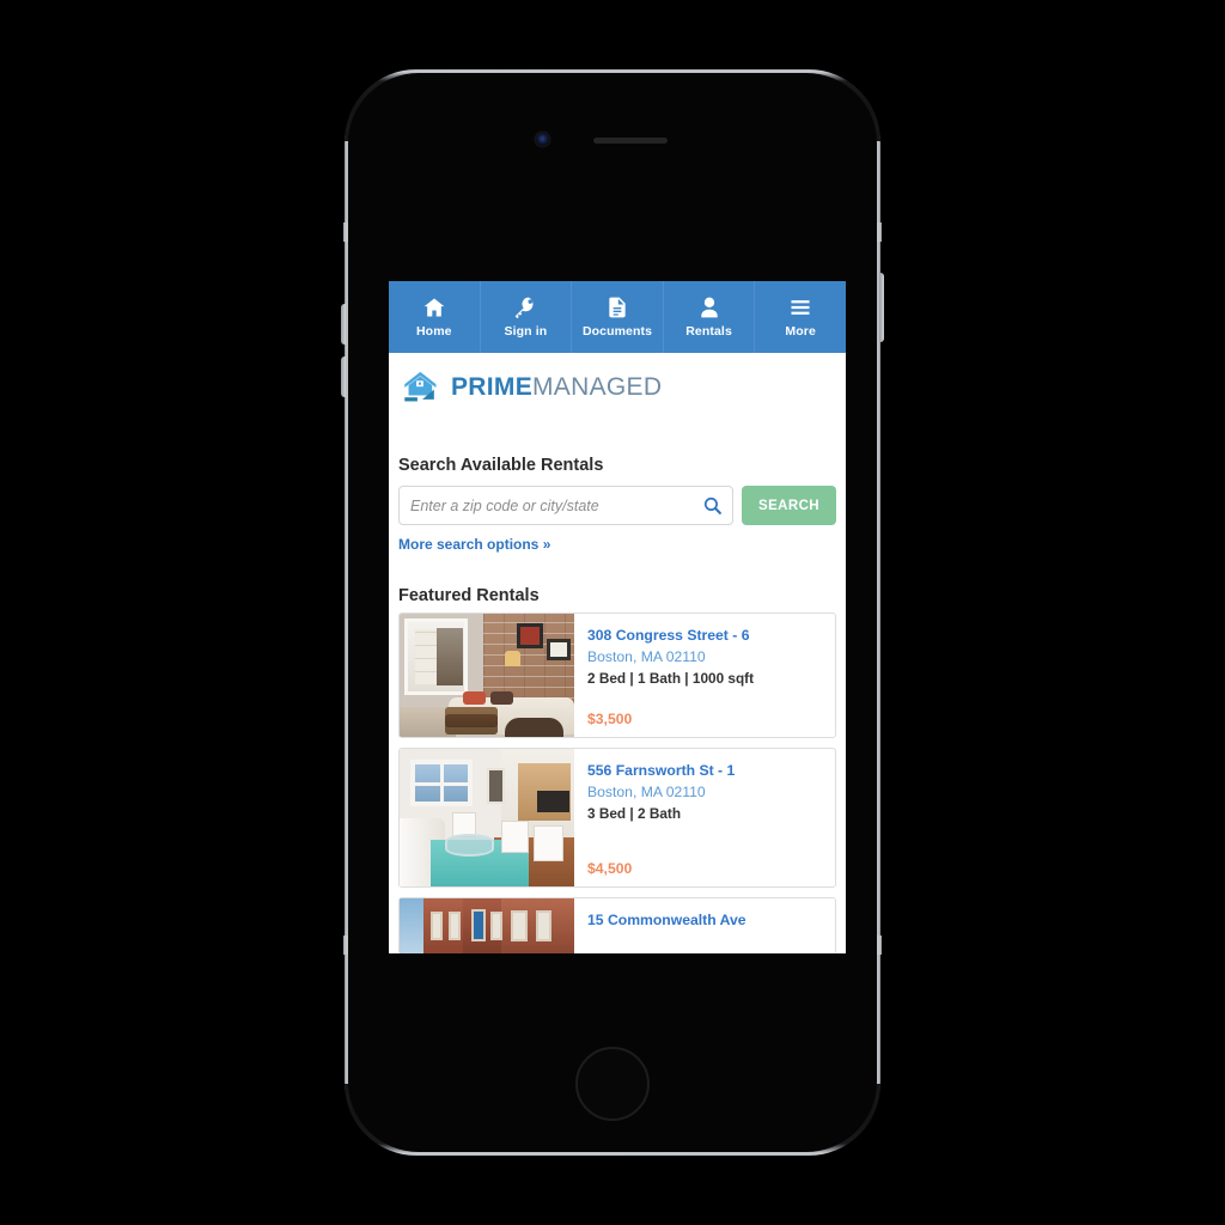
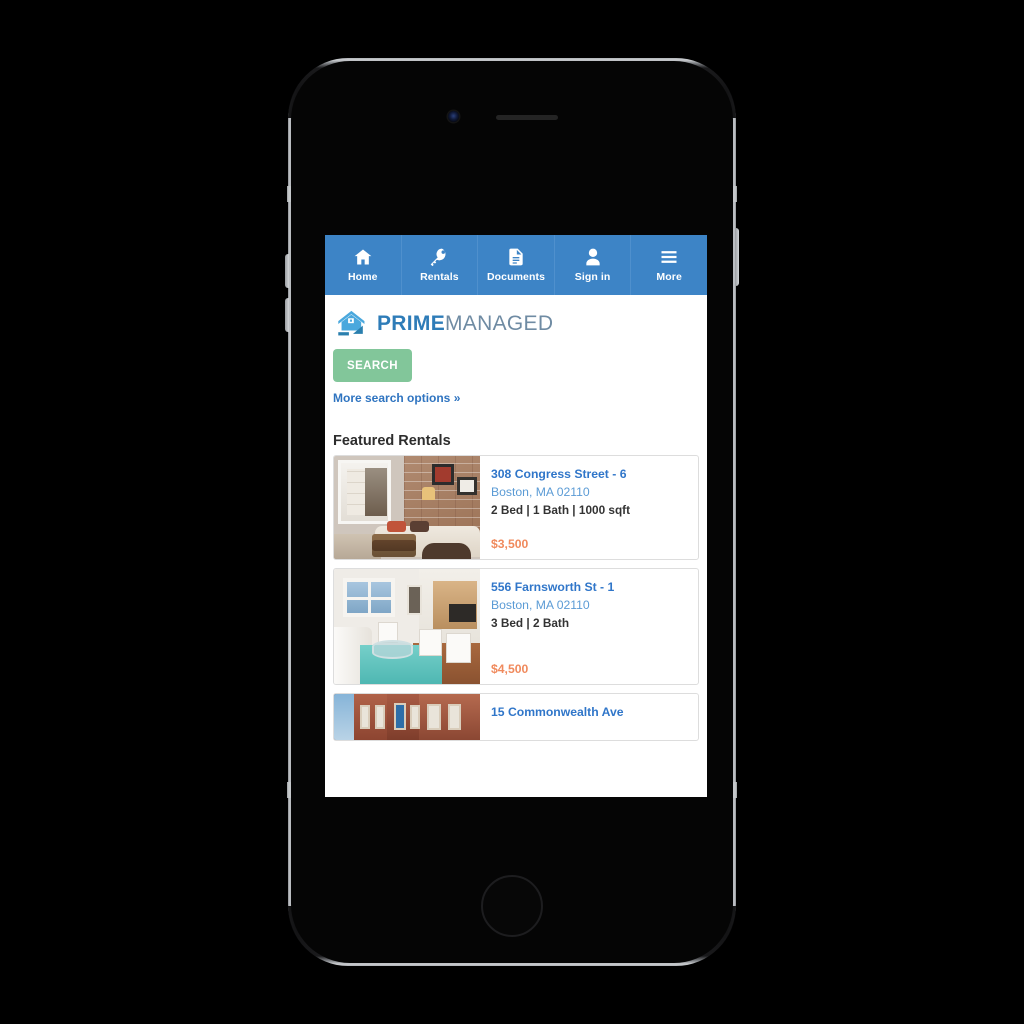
  Home
- Sign in
+ Rentals
  Documents
- Rentals
+ Sign in
  More
  PRIMEMANAGED
- Search Available Rentals
- Enter a zip code or city/state
  SEARCH
  More search options »
  Featured Rentals
  308 Congress Street - 6
  Boston, MA 02110
  2 Bed | 1 Bath | 1000 sqft
  $3,500
  556 Farnsworth St - 1
  Boston, MA 02110
  3 Bed | 2 Bath
  $4,500
  15 Commonwealth Ave
